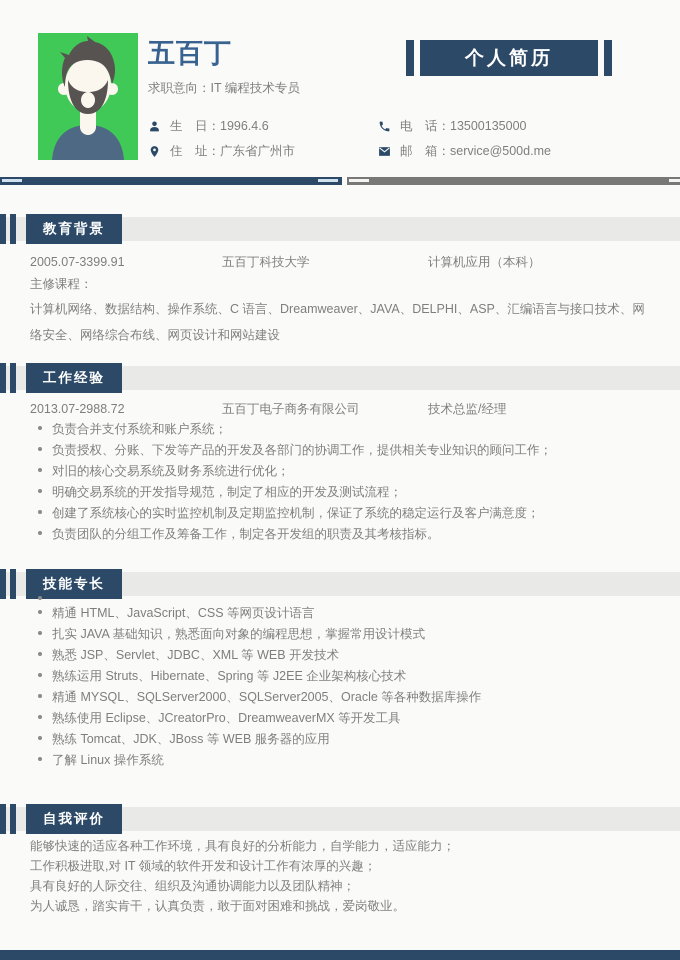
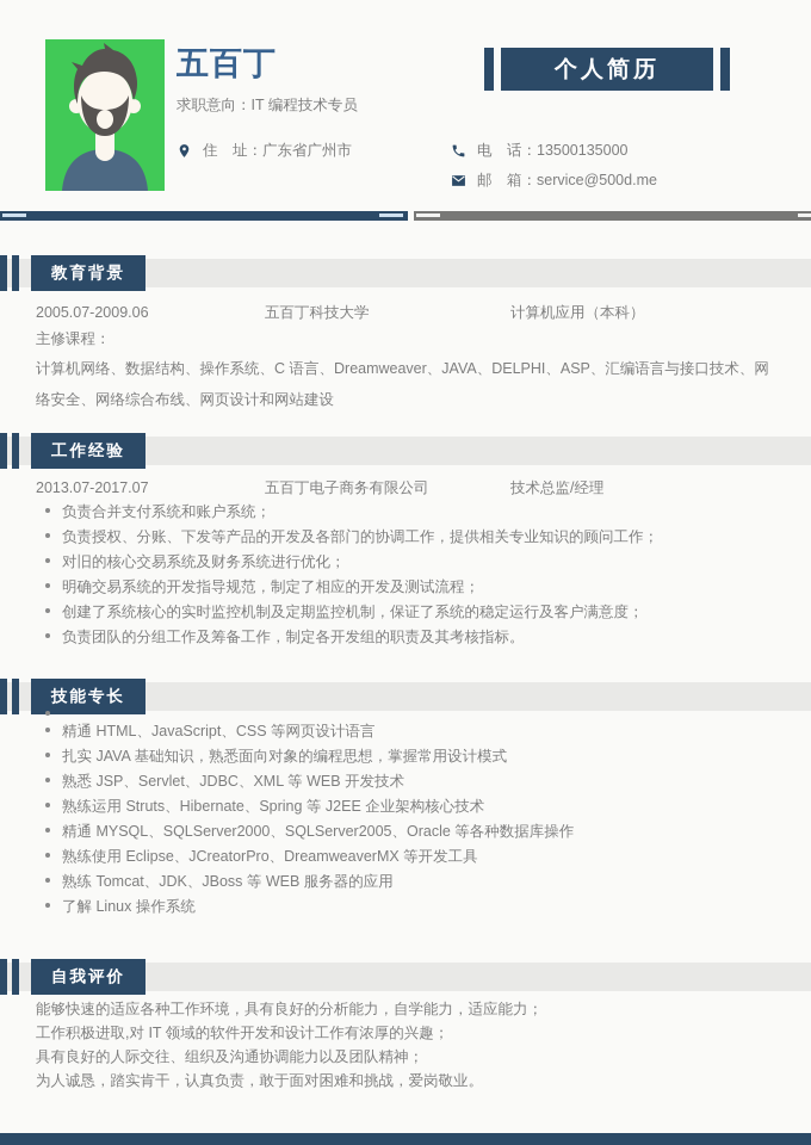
  五百丁
  求职意向：IT 编程技术专员
  个人简历
- 生 日：1996.4.6
  住 址：广东省广州市
  电 话：13500135000
  邮 箱：service@500d.me
  教育背景
- 2005.07-3399.91
+ 2005.07-2009.06
  五百丁科技大学
  计算机应用（本科）
  主修课程：
  计算机网络、数据结构、操作系统、C 语言、Dreamweaver、JAVA、DELPHI、ASP、汇编语言与接口技术、网络安全、网络综合布线、网页设计和网站建设
  工作经验
- 2013.07-2988.72
+ 2013.07-2017.07
  五百丁电子商务有限公司
  技术总监/经理
  负责合并支付系统和账户系统；
  负责授权、分账、下发等产品的开发及各部门的协调工作，提供相关专业知识的顾问工作；
  对旧的核心交易系统及财务系统进行优化；
  明确交易系统的开发指导规范，制定了相应的开发及测试流程；
  创建了系统核心的实时监控机制及定期监控机制，保证了系统的稳定运行及客户满意度；
  负责团队的分组工作及筹备工作，制定各开发组的职责及其考核指标。
  技能专长
  精通 HTML、JavaScript、CSS 等网页设计语言
  扎实 JAVA 基础知识，熟悉面向对象的编程思想，掌握常用设计模式
  熟悉 JSP、Servlet、JDBC、XML 等 WEB 开发技术
  熟练运用 Struts、Hibernate、Spring 等 J2EE 企业架构核心技术
  精通 MYSQL、SQLServer2000、SQLServer2005、Oracle 等各种数据库操作
  熟练使用 Eclipse、JCreatorPro、DreamweaverMX 等开发工具
  熟练 Tomcat、JDK、JBoss 等 WEB 服务器的应用
  了解 Linux 操作系统
  自我评价
  能够快速的适应各种工作环境，具有良好的分析能力，自学能力，适应能力；
  工作积极进取,对 IT 领域的软件开发和设计工作有浓厚的兴趣；
  具有良好的人际交往、组织及沟通协调能力以及团队精神；
  为人诚恳，踏实肯干，认真负责，敢于面对困难和挑战，爱岗敬业。
